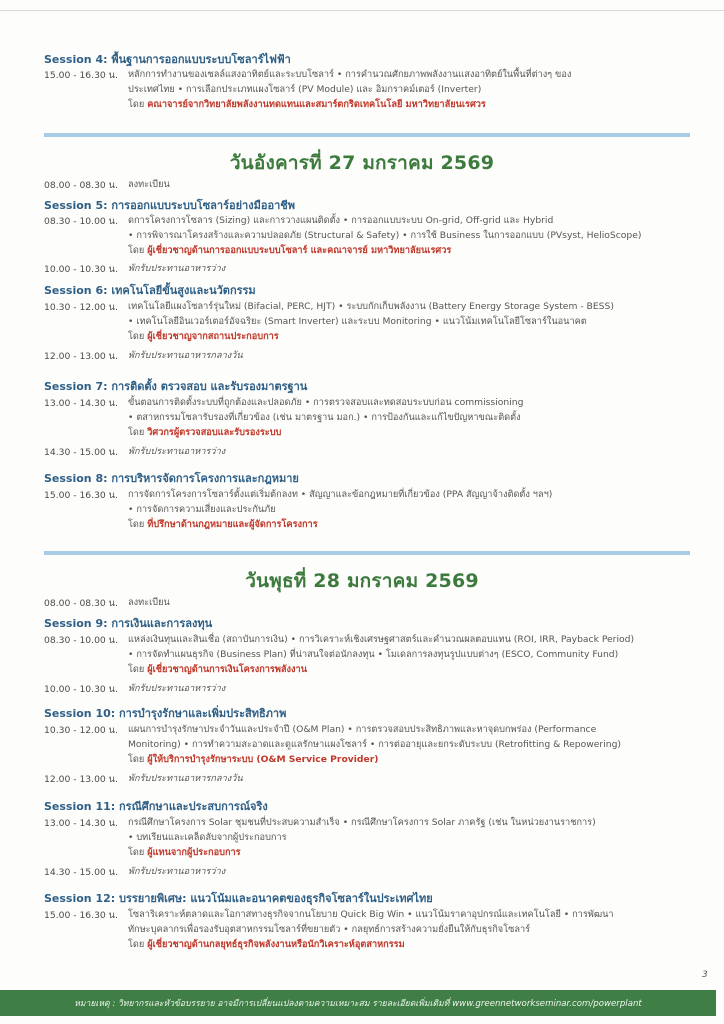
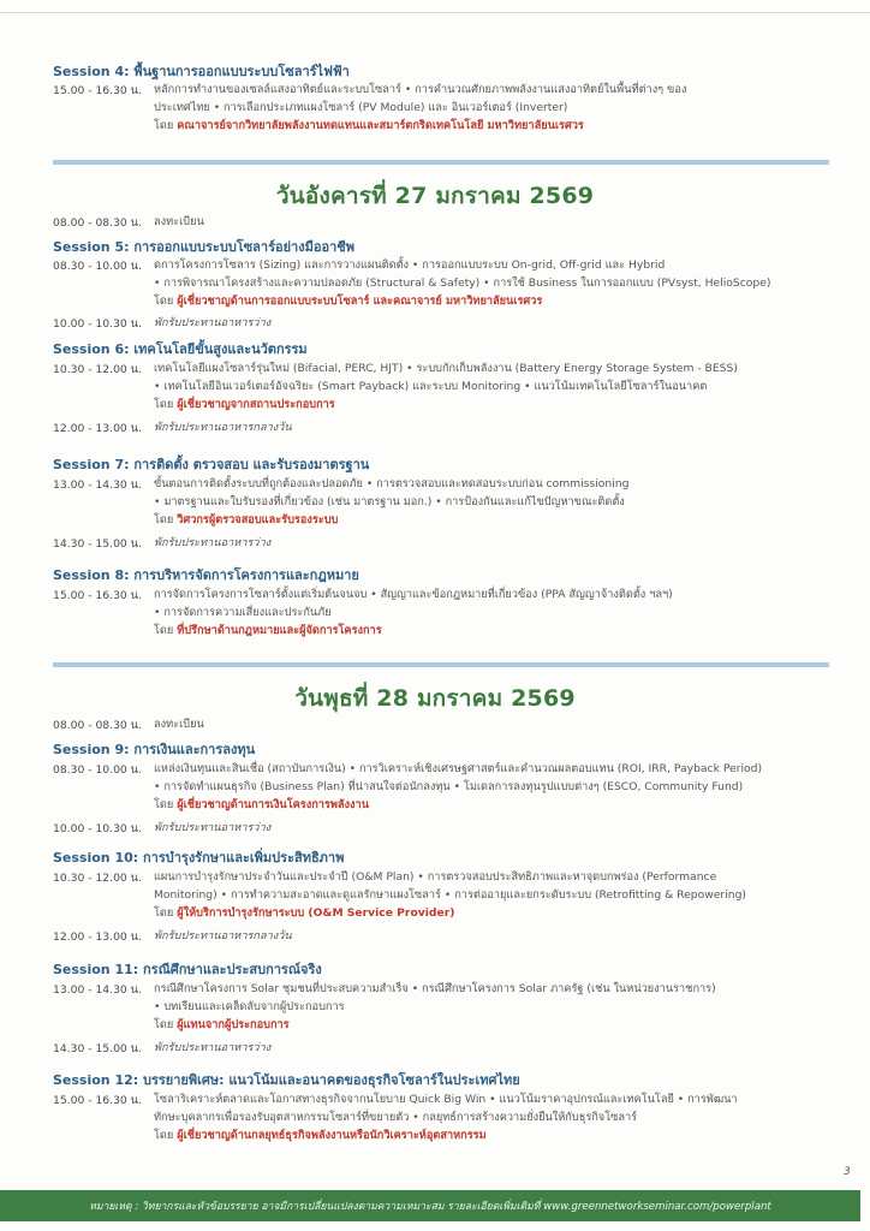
  Session 4: พื้นฐานการออกแบบระบบโซลาร์ไฟฟ้า
  15.00 - 16.30 น.
  หลักการทำงานของเซลล์แสงอาทิตย์และระบบโซลาร์ • การคำนวณศักยภาพพลังงานแสงอาทิตย์ในพื้นที่ต่างๆ ของ
- ประเทศไทย • การเลือกประเภทแผงโซลาร์ (PV Module) และ อิมกราคม์เตอร์ (Inverter)
+ ประเทศไทย • การเลือกประเภทแผงโซลาร์ (PV Module) และ อินเวอร์เตอร์ (Inverter)
  โดย คณาจารย์จากวิทยาลัยพลังงานทดแทนและสมาร์ตกริดเทคโนโลยี มหาวิทยาลัยนเรศวร
  วันอังคารที่ 27 มกราคม 2569
  08.00 - 08.30 น.
  ลงทะเบียน
  Session 5: การออกแบบระบบโซลาร์อย่างมืออาชีพ
  08.30 - 10.00 น.
  ดการโครงการโซลาร (Sizing) และการวางแผนติดตั้ง • การออกแบบระบบ On-grid, Off-grid และ Hybrid
  • การพิจารณาโครงสร้างและความปลอดภัย (Structural & Safety) • การใช้ Business ในการออกแบบ (PVsyst, HelioScope)
  โดย ผู้เชี่ยวชาญด้านการออกแบบระบบโซลาร์ และคณาจารย์ มหาวิทยาลัยนเรศวร
  10.00 - 10.30 น.
  พักรับประทานอาหารว่าง
  Session 6: เทคโนโลยีขั้นสูงและนวัตกรรม
  10.30 - 12.00 น.
  เทคโนโลยีแผงโซลาร์รุ่นใหม่ (Bifacial, PERC, HJT) • ระบบกักเก็บพลังงาน (Battery Energy Storage System - BESS)
- • เทคโนโลยีอินเวอร์เตอร์อัจฉริยะ (Smart Inverter) และระบบ Monitoring • แนวโน้มเทคโนโลยีโซลาร์ในอนาคต
+ • เทคโนโลยีอินเวอร์เตอร์อัจฉริยะ (Smart Payback) และระบบ Monitoring • แนวโน้มเทคโนโลยีโซลาร์ในอนาคต
  โดย ผู้เชี่ยวชาญจากสถานประกอบการ
  12.00 - 13.00 น.
  พักรับประทานอาหารกลางวัน
  Session 7: การติดตั้ง ตรวจสอบ และรับรองมาตรฐาน
  13.00 - 14.30 น.
  ขั้นตอนการติดตั้งระบบที่ถูกต้องและปลอดภัย • การตรวจสอบและทดสอบระบบก่อน commissioning
- • ตสาหกรรมโซลารับรองที่เกี่ยวข้อง (เช่น มาตรฐาน มอก.) • การป้องกันและแก้ไขปัญหาขณะติดตั้ง
+ • มาตรฐานและใบรับรองที่เกี่ยวข้อง (เช่น มาตรฐาน มอก.) • การป้องกันและแก้ไขปัญหาขณะติดตั้ง
  โดย วิศวกรผู้ตรวจสอบและรับรองระบบ
  14.30 - 15.00 น.
  พักรับประทานอาหารว่าง
  Session 8: การบริหารจัดการโครงการและกฎหมาย
  15.00 - 16.30 น.
- การจัดการโครงการโซลาร์ตั้งแต่เริ่มต้กลงท • สัญญาและข้อกฎหมายที่เกี่ยวข้อง (PPA สัญญาจ้างติดตั้ง ฯลฯ)
+ การจัดการโครงการโซลาร์ตั้งแต่เริ่มต้นจนจบ • สัญญาและข้อกฎหมายที่เกี่ยวข้อง (PPA สัญญาจ้างติดตั้ง ฯลฯ)
  • การจัดการความเสี่ยงและประกันภัย
  โดย ที่ปรึกษาด้านกฎหมายและผู้จัดการโครงการ
  วันพุธที่ 28 มกราคม 2569
  08.00 - 08.30 น.
  ลงทะเบียน
  Session 9: การเงินและการลงทุน
  08.30 - 10.00 น.
  แหล่งเงินทุนและสินเชื่อ (สถาบันการเงิน) • การวิเคราะห์เชิงเศรษฐศาสตร์และคำนวณผลตอบแทน (ROI, IRR, Payback Period)
  • การจัดทำแผนธุรกิจ (Business Plan) ที่น่าสนใจต่อนักลงทุน • โมเดลการลงทุนรูปแบบต่างๆ (ESCO, Community Fund)
  โดย ผู้เชี่ยวชาญด้านการเงินโครงการพลังงาน
  10.00 - 10.30 น.
  พักรับประทานอาหารว่าง
  Session 10: การบำรุงรักษาและเพิ่มประสิทธิภาพ
  10.30 - 12.00 น.
  แผนการบำรุงรักษาประจำวันและประจำปี (O&M Plan) • การตรวจสอบประสิทธิภาพและหาจุดบกพร่อง (Performance
  Monitoring) • การทำความสะอาดและดูแลรักษาแผงโซลาร์ • การต่ออายุและยกระดับระบบ (Retrofitting & Repowering)
  โดย ผู้ให้บริการบำรุงรักษาระบบ (O&M Service Provider)
  12.00 - 13.00 น.
  พักรับประทานอาหารกลางวัน
  Session 11: กรณีศึกษาและประสบการณ์จริง
  13.00 - 14.30 น.
  กรณีศึกษาโครงการ Solar ชุมชนที่ประสบความสำเร็จ • กรณีศึกษาโครงการ Solar ภาครัฐ (เช่น ในหน่วยงานราชการ)
  • บทเรียนและเคล็ดลับจากผู้ประกอบการ
  โดย ผู้แทนจากผู้ประกอบการ
  14.30 - 15.00 น.
  พักรับประทานอาหารว่าง
  Session 12: บรรยายพิเศษ: แนวโน้มและอนาคตของธุรกิจโซลาร์ในประเทศไทย
  15.00 - 16.30 น.
  โซลาริเคราะห์ตลาดและโอกาสทางธุรกิจจากนโยบาย Quick Big Win • แนวโน้มราคาอุปกรณ์และเทคโนโลยี • การพัฒนา
  ทักษะบุคลากรเพื่อรองรับอุตสาหกรรมโซลาร์ที่ขยายตัว • กลยุทธ์การสร้างความยั่งยืนให้กับธุรกิจโซลาร์
  โดย ผู้เชี่ยวชาญด้านกลยุทธ์ธุรกิจพลังงานหรือนักวิเคราะห์อุตสาหกรรม
  3
  หมายเหตุ : วิทยากรและหัวข้อบรรยาย อาจมีการเปลี่ยนแปลงตามความเหมาะสม รายละเอียดเพิ่มเติมที่ www.greennetworkseminar.com/powerplant
